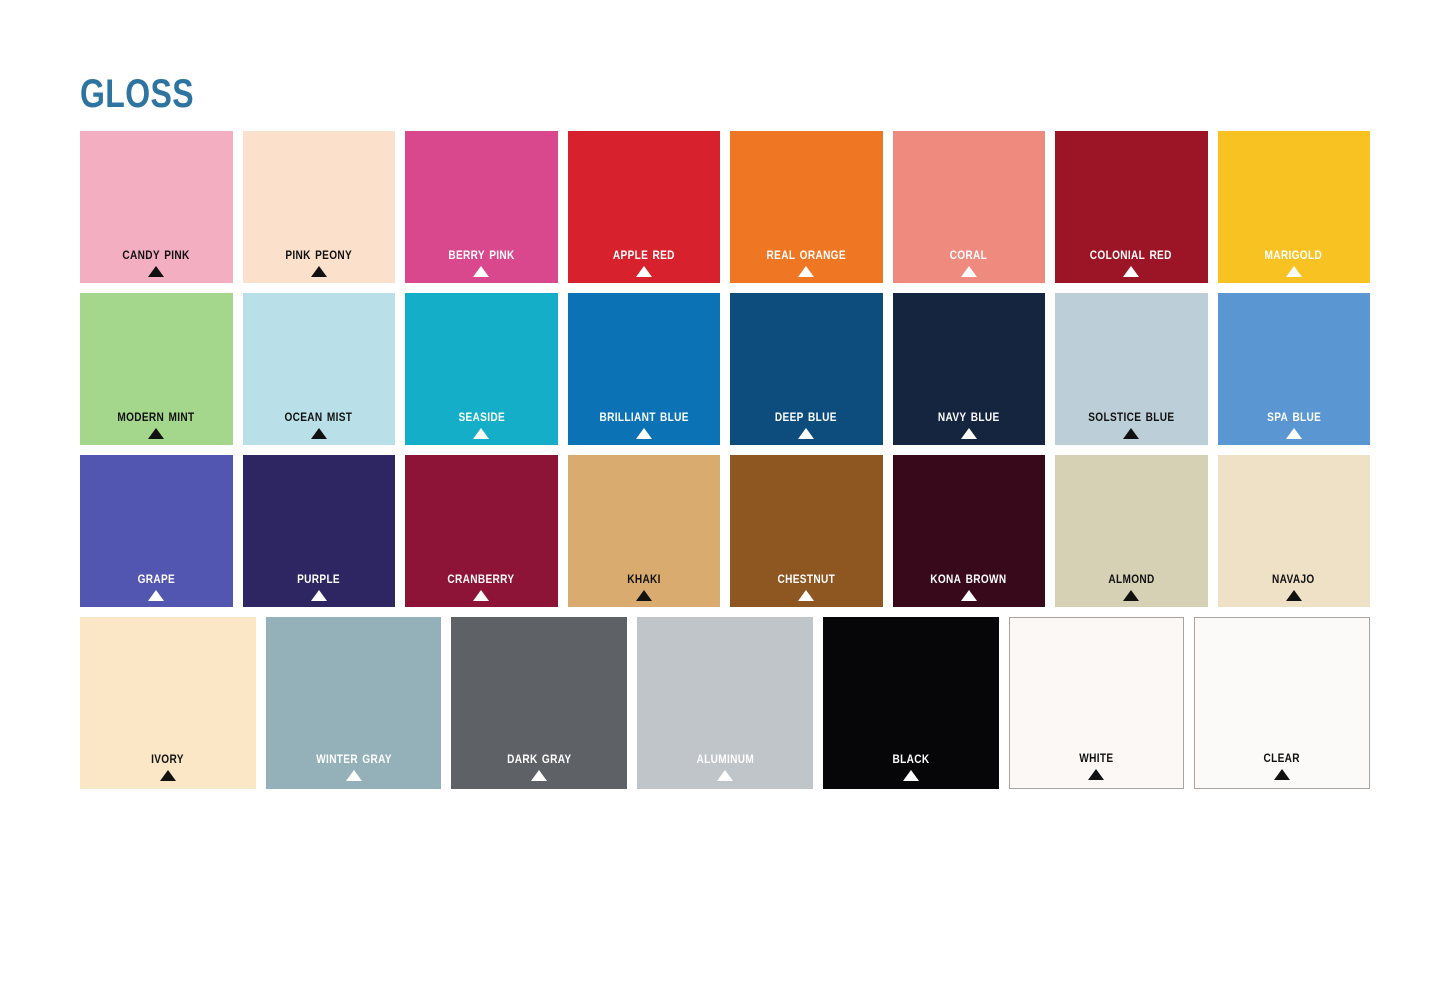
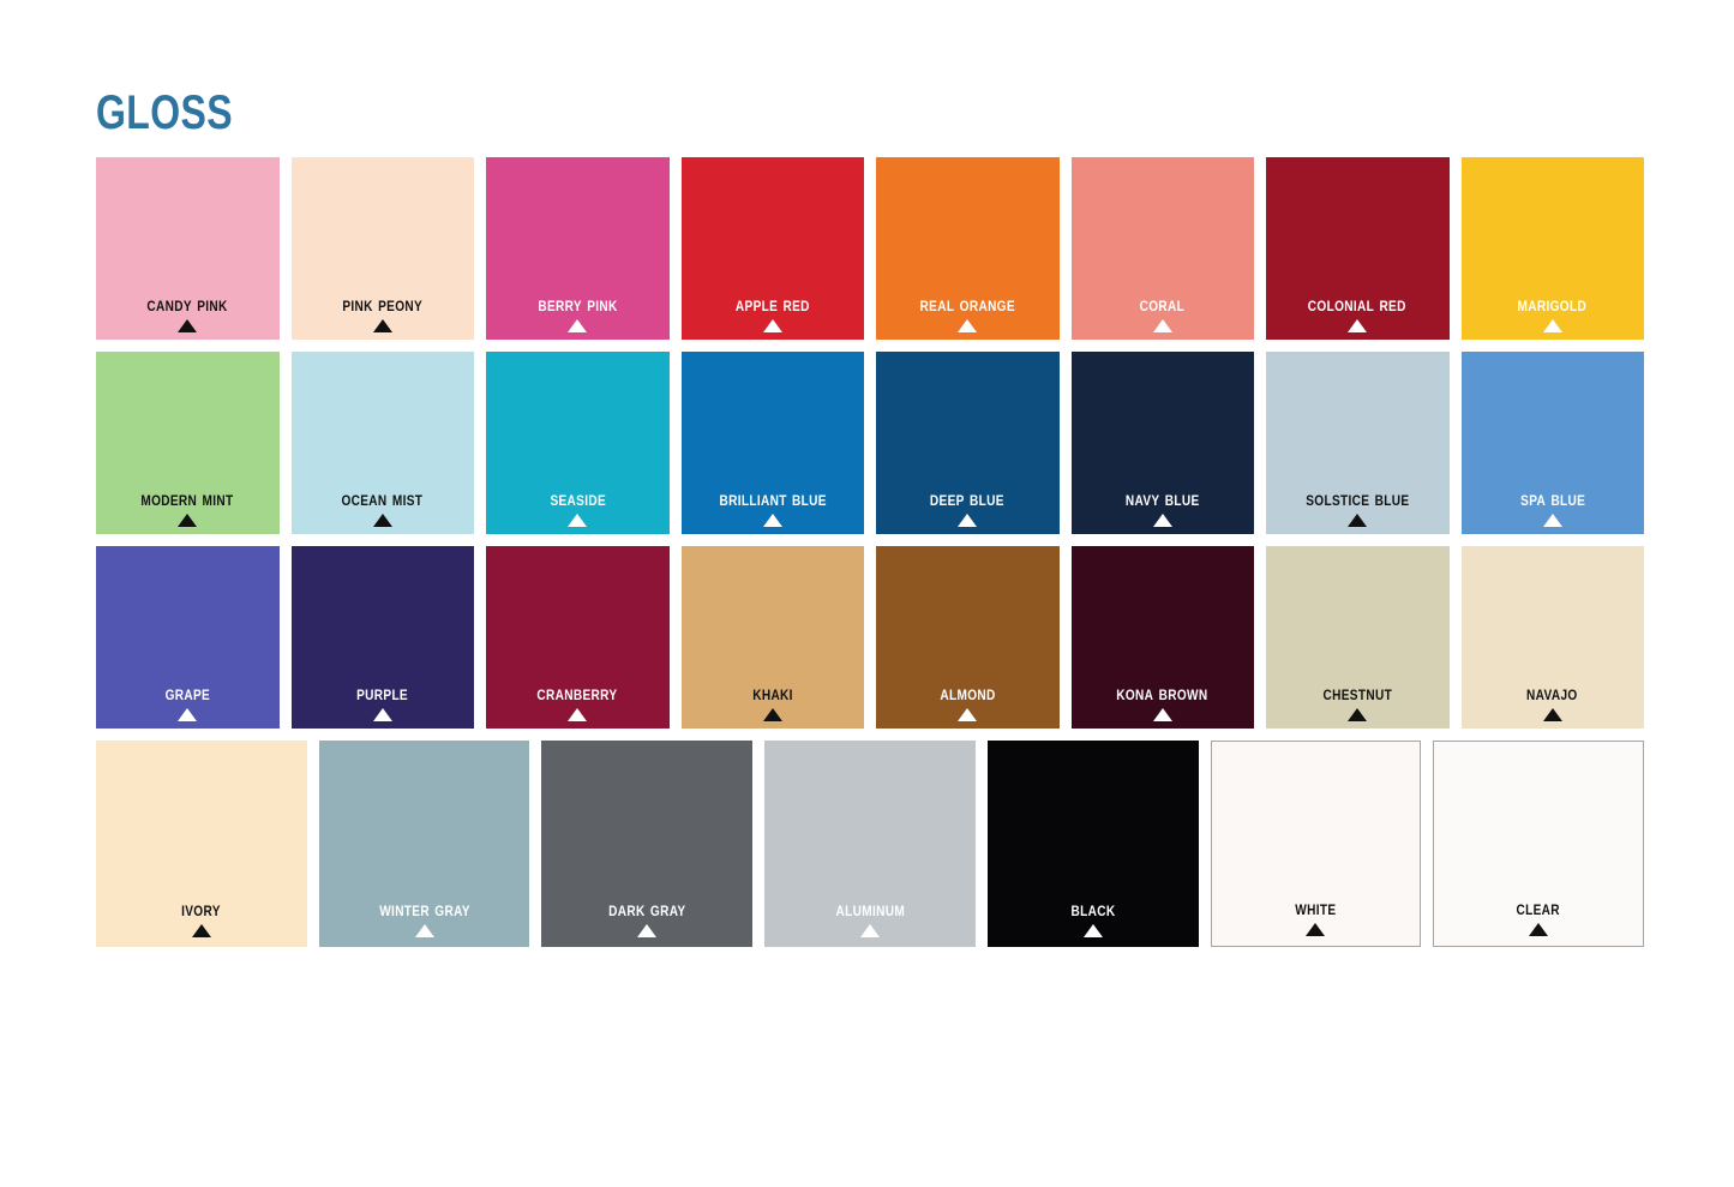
  GLOSS
  candy pink
  pink peony
  berry pink
  apple red
  real orange
  coral
  colonial red
  marigold
  modern mint
  ocean mist
  seaside
  brilliant blue
  deep blue
  navy blue
  solstice blue
  spa blue
  grape
  purple
  cranberry
  khaki
- chestnut
+ almond
  kona brown
- almond
+ chestnut
  navajo
  ivory
  winter gray
  dark gray
  aluminum
  black
  white
  clear
